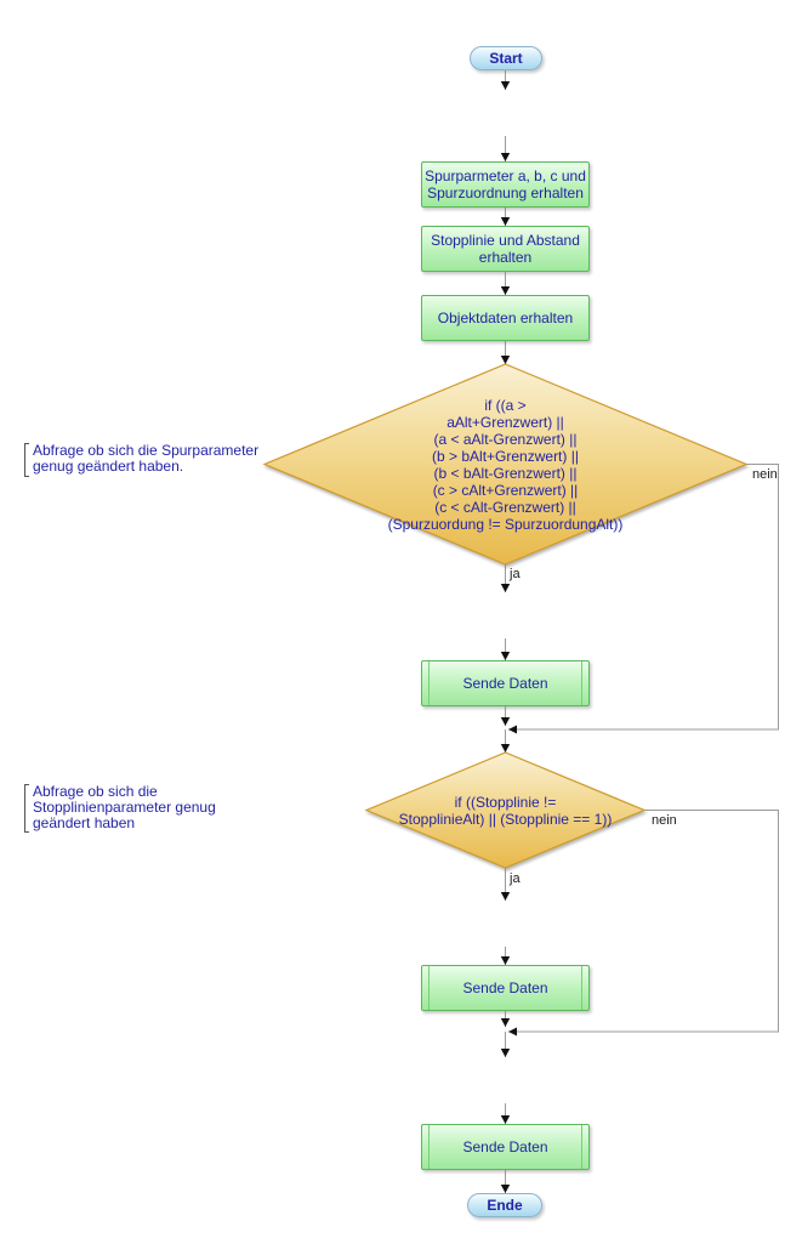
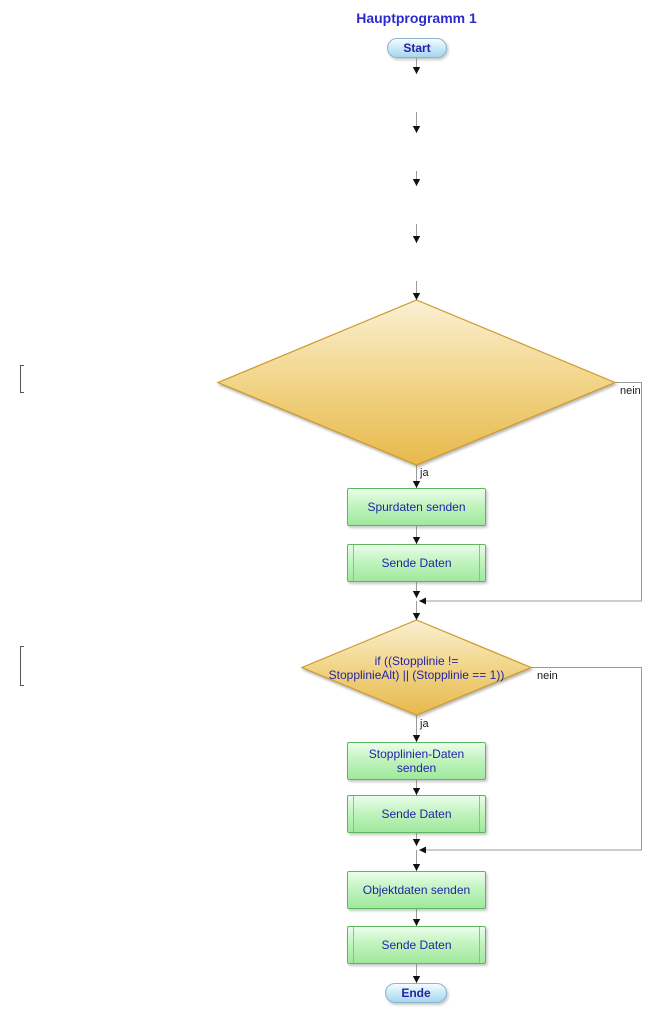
+ Hauptprogramm 1
  Start
- Spurparmeter a, b, c und
- Spurzuordnung erhalten
- Stopplinie und Abstand
- erhalten
- Objektdaten erhalten
- if ((a >
- aAlt+Grenzwert) ||
- (a < aAlt-Grenzwert) ||
- (b > bAlt+Grenzwert) ||
- (b < bAlt-Grenzwert) ||
- (c > cAlt+Grenzwert) ||
- (c < cAlt-Grenzwert) ||
- (Spurzuordung != SpurzuordungAlt))
  ja
  nein
+ Spurdaten senden
  Sende Daten
  if ((Stopplinie !=
  StopplinieAlt) || (Stopplinie == 1))
  ja
  nein
+ Stopplinien-Daten
+ senden
  Sende Daten
+ Objektdaten senden
  Sende Daten
  Ende
- Abfrage ob sich die Spurparameter
- genug geändert haben.
- Abfrage ob sich die
- Stopplinienparameter genug
- geändert haben
